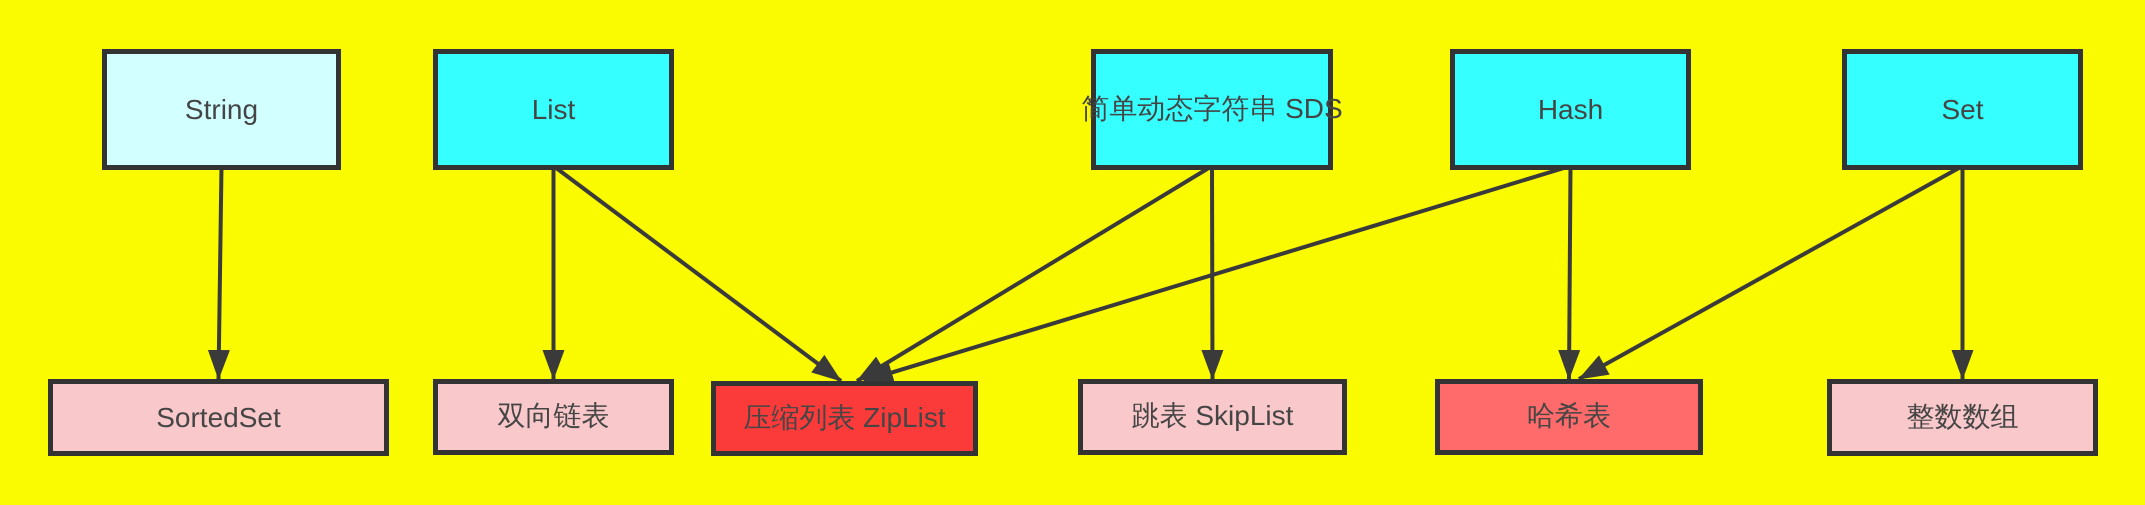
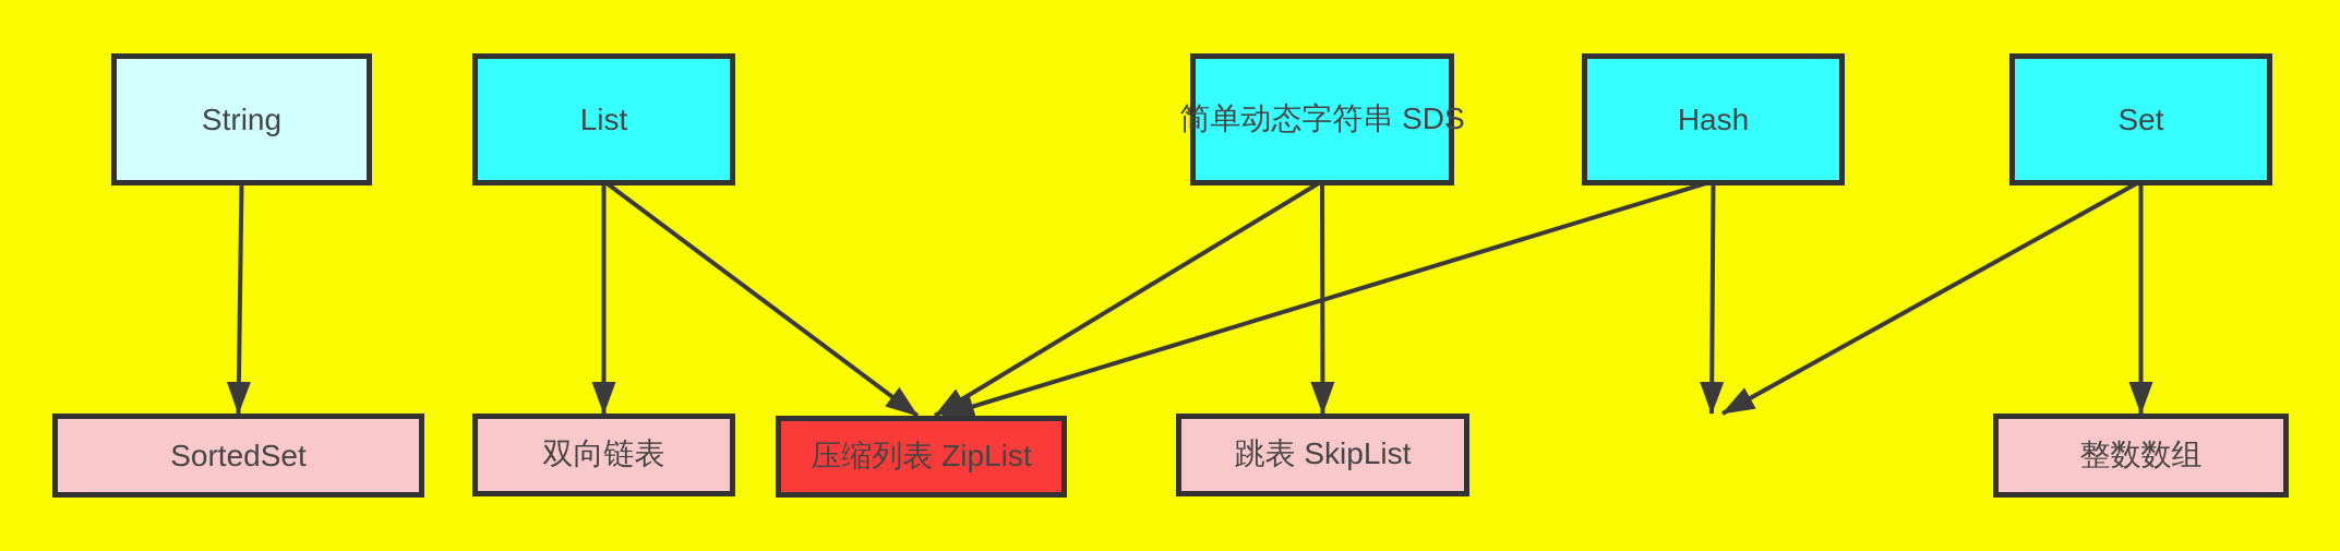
  String
  List
  简单动态字符串 SDS
  Hash
  Set
  SortedSet
  双向链表
  压缩列表 ZipList
  跳表 SkipList
- 哈希表
  整数数组
